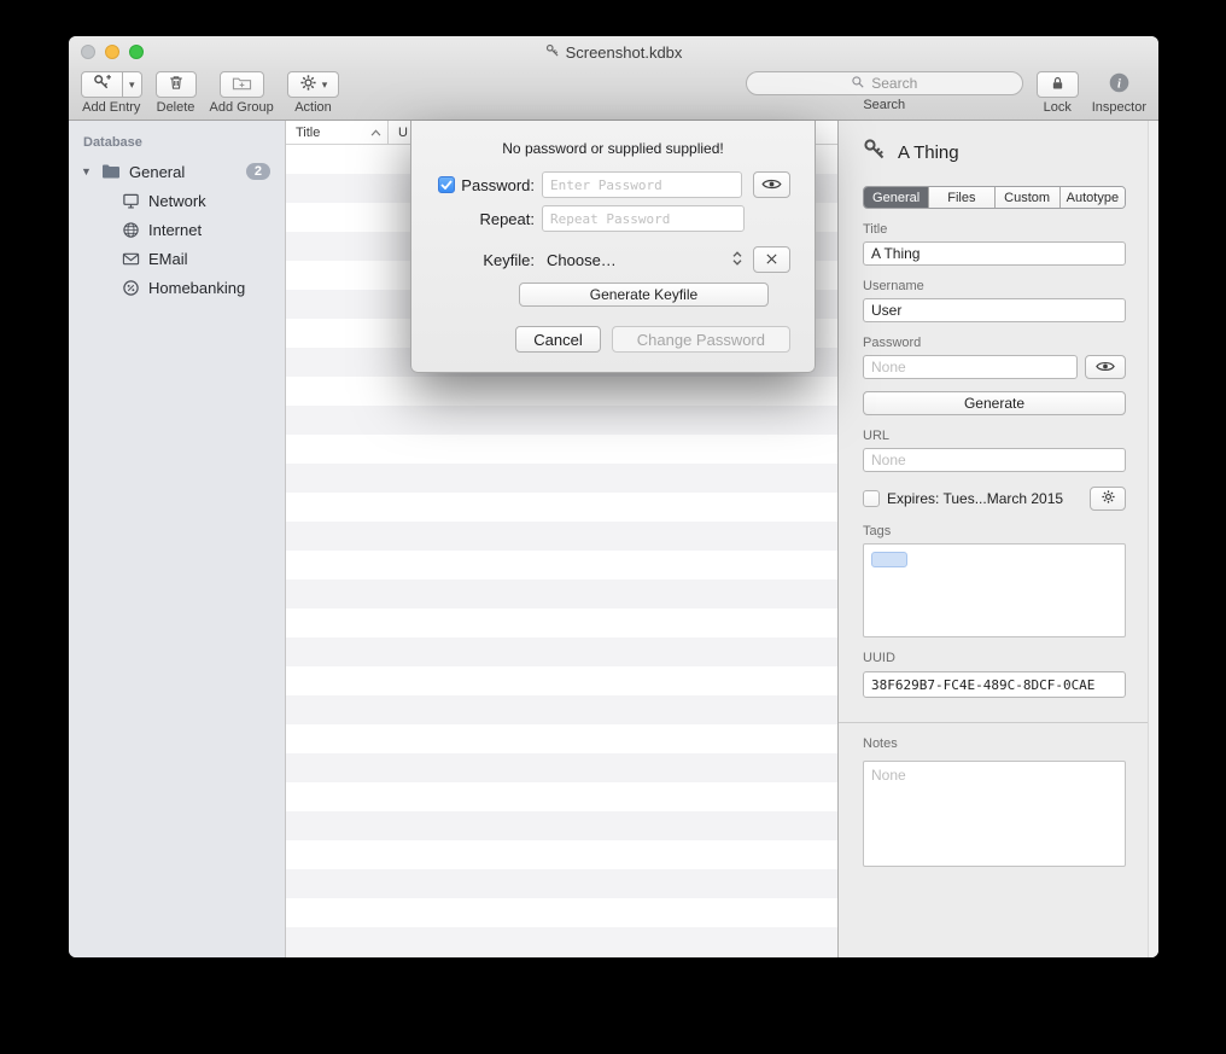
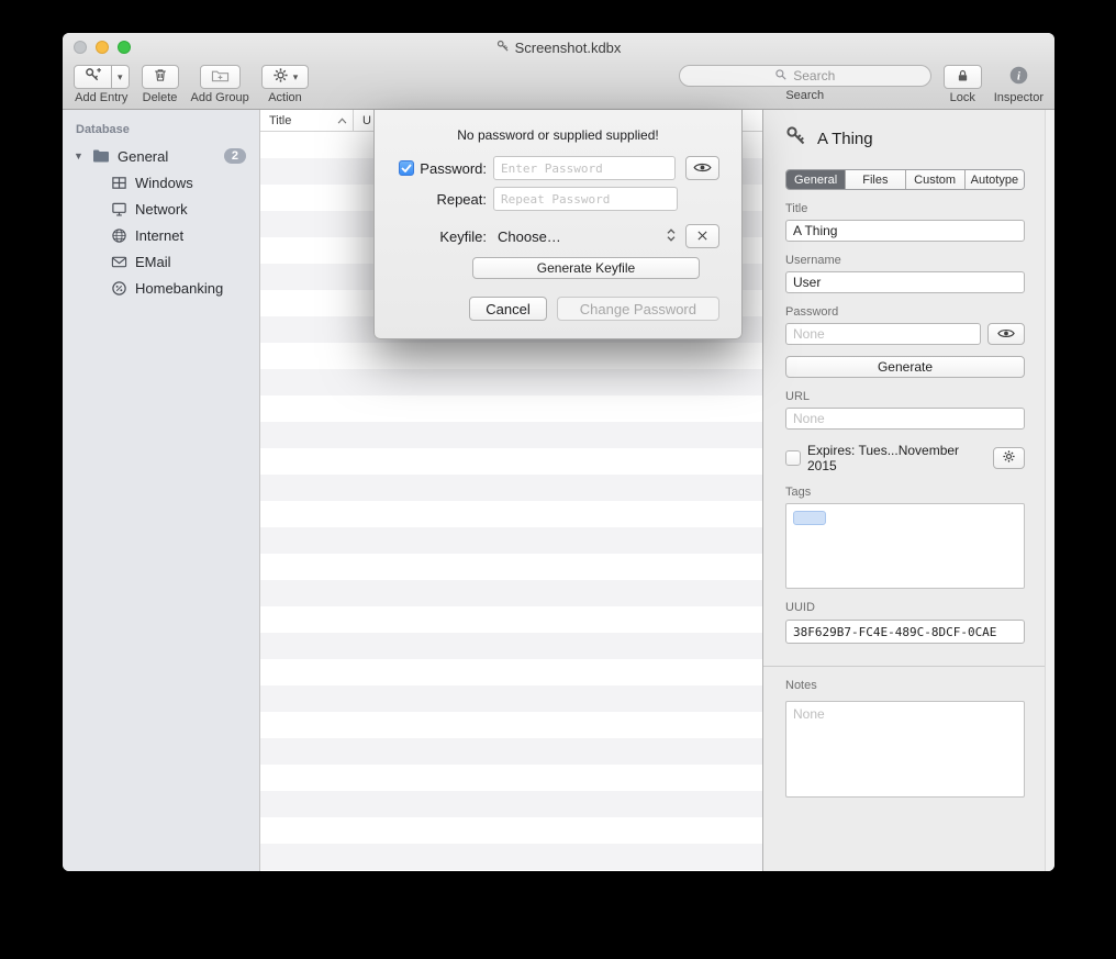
  Screenshot.kdbx
  ▾
  Add Entry
  Delete
  Add Group
  ▾
  Action
  Search
  Search
  Lock
  i
  Inspector
  Database
  ▼
  General
  2
+ Windows
  Network
  Internet
  EMail
  Homebanking
  Title
  U
  A Thing
  General
  Files
  Custom
  Autotype
  Title
  A Thing
  Username
  User
  Password
  None
  Generate
  URL
  None
- Expires: Tues...March 2015
+ Expires: Tues...November 2015
  Tags
  UUID
  38F629B7-FC4E-489C-8DCF-0CAE
  Notes
  None
  No password or supplied supplied!
  Password:
  Enter Password
  Repeat:
  Repeat Password
  Keyfile:
  Choose…
  Generate Keyfile
  Cancel
  Change Password
